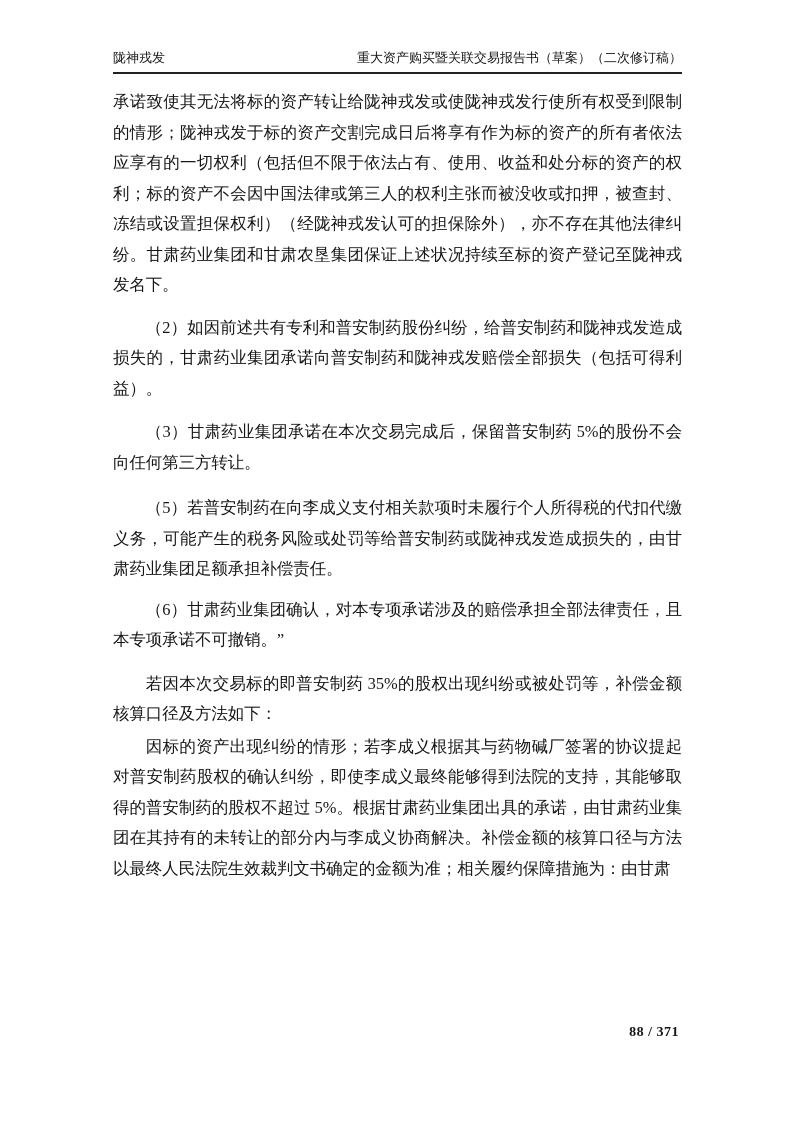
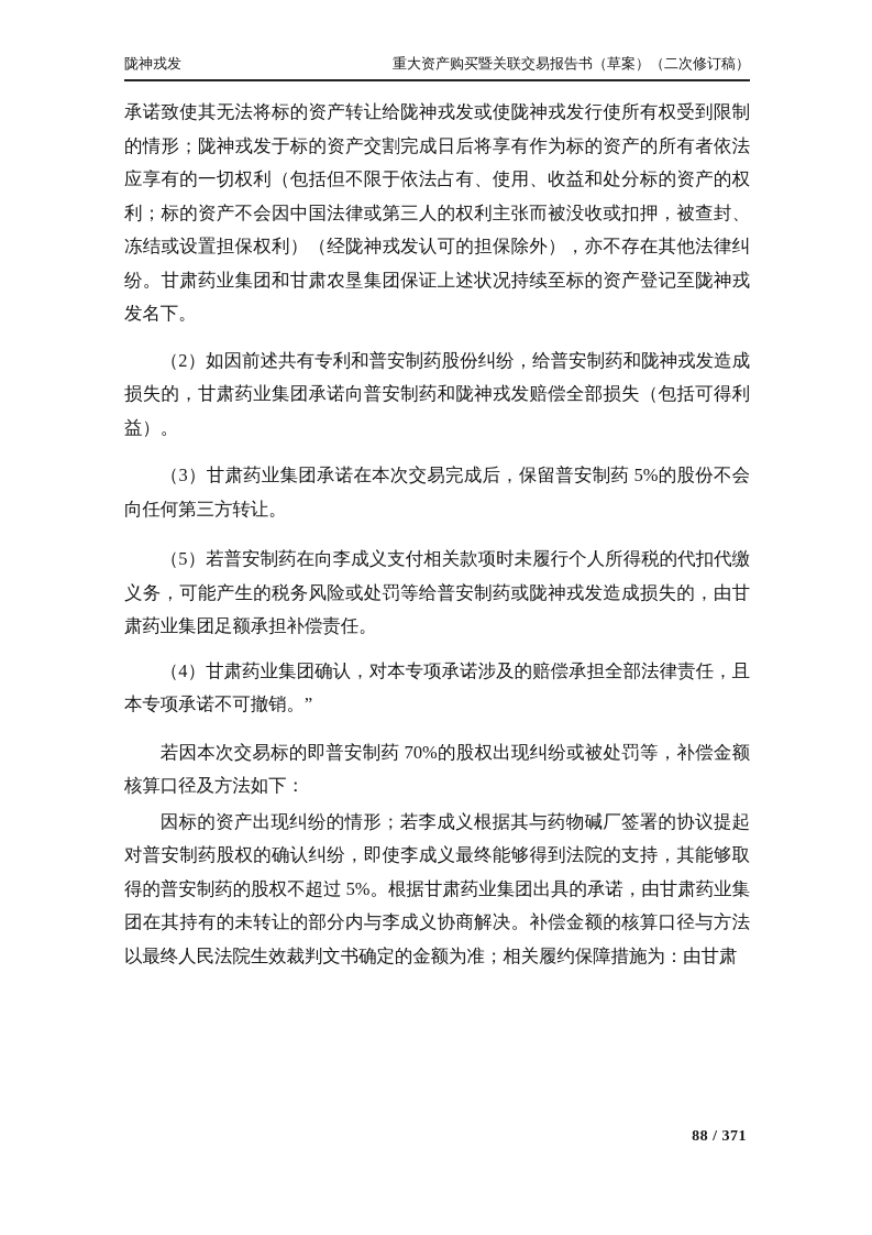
  陇神戎发
  重大资产购买暨关联交易报告书（草案）（二次修订稿）
  承诺致使其无法将标的资产转让给陇神戎发或使陇神戎发行使所有权受到限制的情形；陇神戎发于标的资产交割完成日后将享有作为标的资产的所有者依法应享有的一切权利（包括但不限于依法占有、使用、收益和处分标的资产的权利；标的资产不会因中国法律或第三人的权利主张而被没收或扣押，被查封、冻结或设置担保权利）（经陇神戎发认可的担保除外），亦不存在其他法律纠纷。甘肃药业集团和甘肃农垦集团保证上述状况持续至标的资产登记至陇神戎发名下。
  （2）如因前述共有专利和普安制药股份纠纷，给普安制药和陇神戎发造成损失的，甘肃药业集团承诺向普安制药和陇神戎发赔偿全部损失（包括可得利益）。
  （3）甘肃药业集团承诺在本次交易完成后，保留普安制药 5%的股份不会向任何第三方转让。
  （5）若普安制药在向李成义支付相关款项时未履行个人所得税的代扣代缴义务，可能产生的税务风险或处罚等给普安制药或陇神戎发造成损失的，由甘肃药业集团足额承担补偿责任。
- （6）甘肃药业集团确认，对本专项承诺涉及的赔偿承担全部法律责任，且本专项承诺不可撤销。”
+ （4）甘肃药业集团确认，对本专项承诺涉及的赔偿承担全部法律责任，且本专项承诺不可撤销。”
- 若因本次交易标的即普安制药 35%的股权出现纠纷或被处罚等，补偿金额核算口径及方法如下：
+ 若因本次交易标的即普安制药 70%的股权出现纠纷或被处罚等，补偿金额核算口径及方法如下：
  因标的资产出现纠纷的情形；若李成义根据其与药物碱厂签署的协议提起对普安制药股权的确认纠纷，即使李成义最终能够得到法院的支持，其能够取得的普安制药的股权不超过 5%。根据甘肃药业集团出具的承诺，由甘肃药业集团在其持有的未转让的部分内与李成义协商解决。补偿金额的核算口径与方法以最终人民法院生效裁判文书确定的金额为准；相关履约保障措施为：由甘肃
  88 / 371
